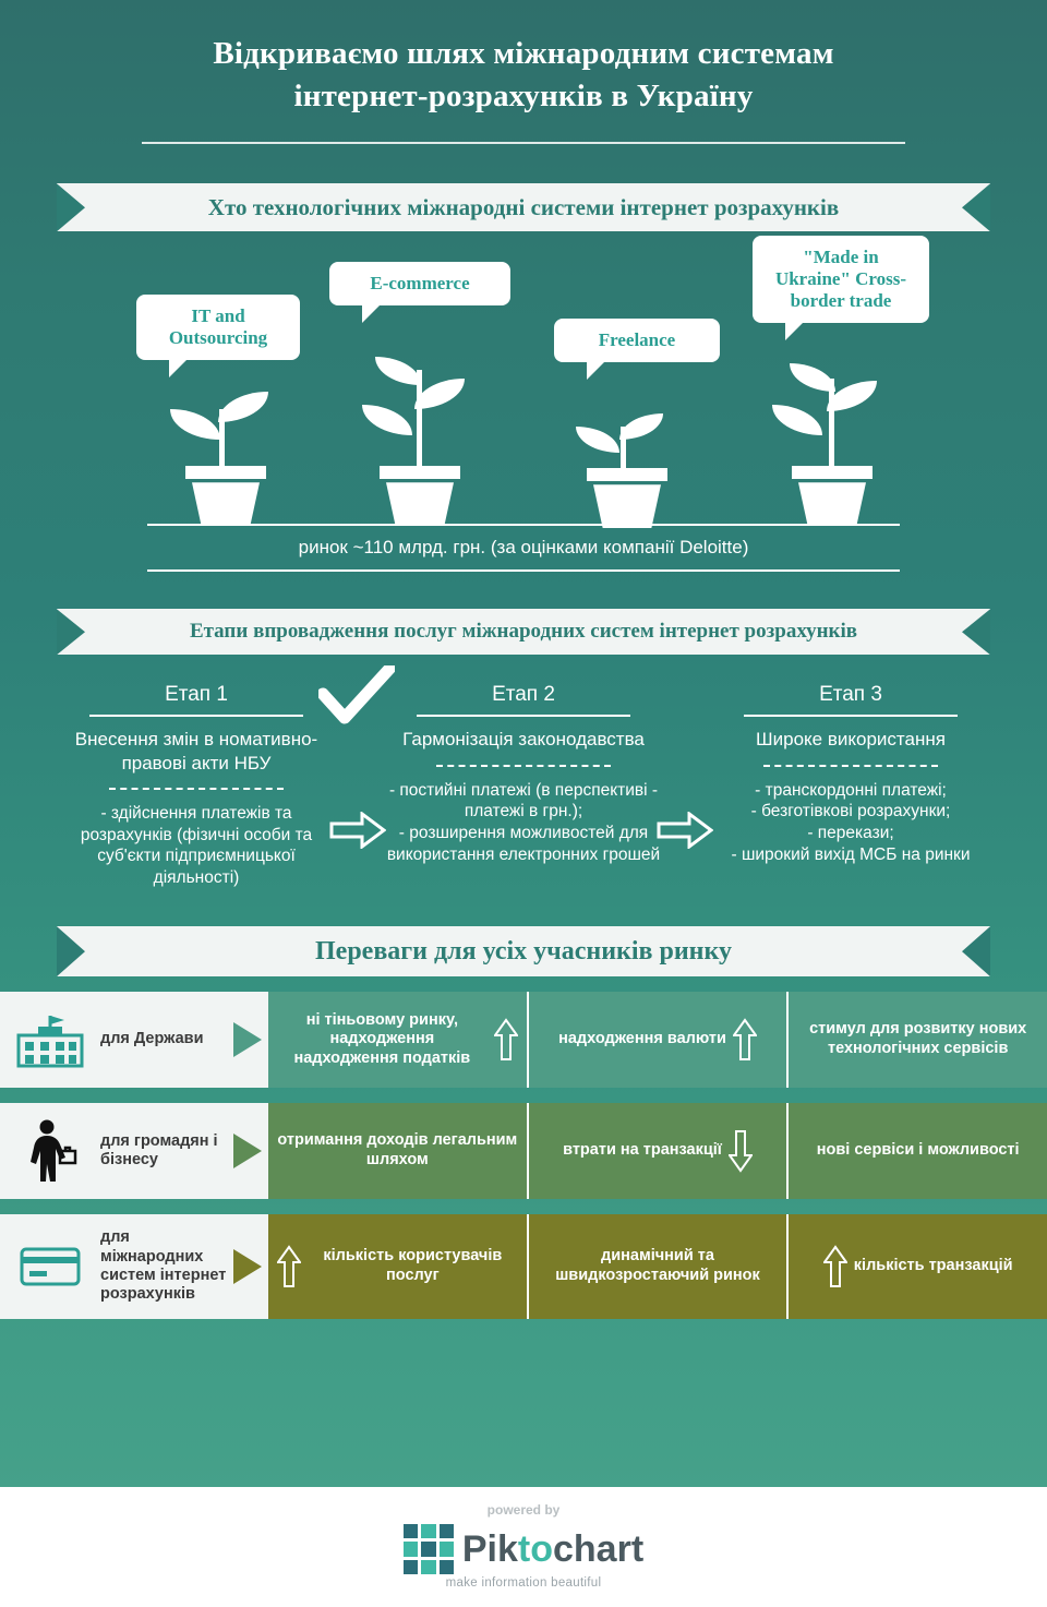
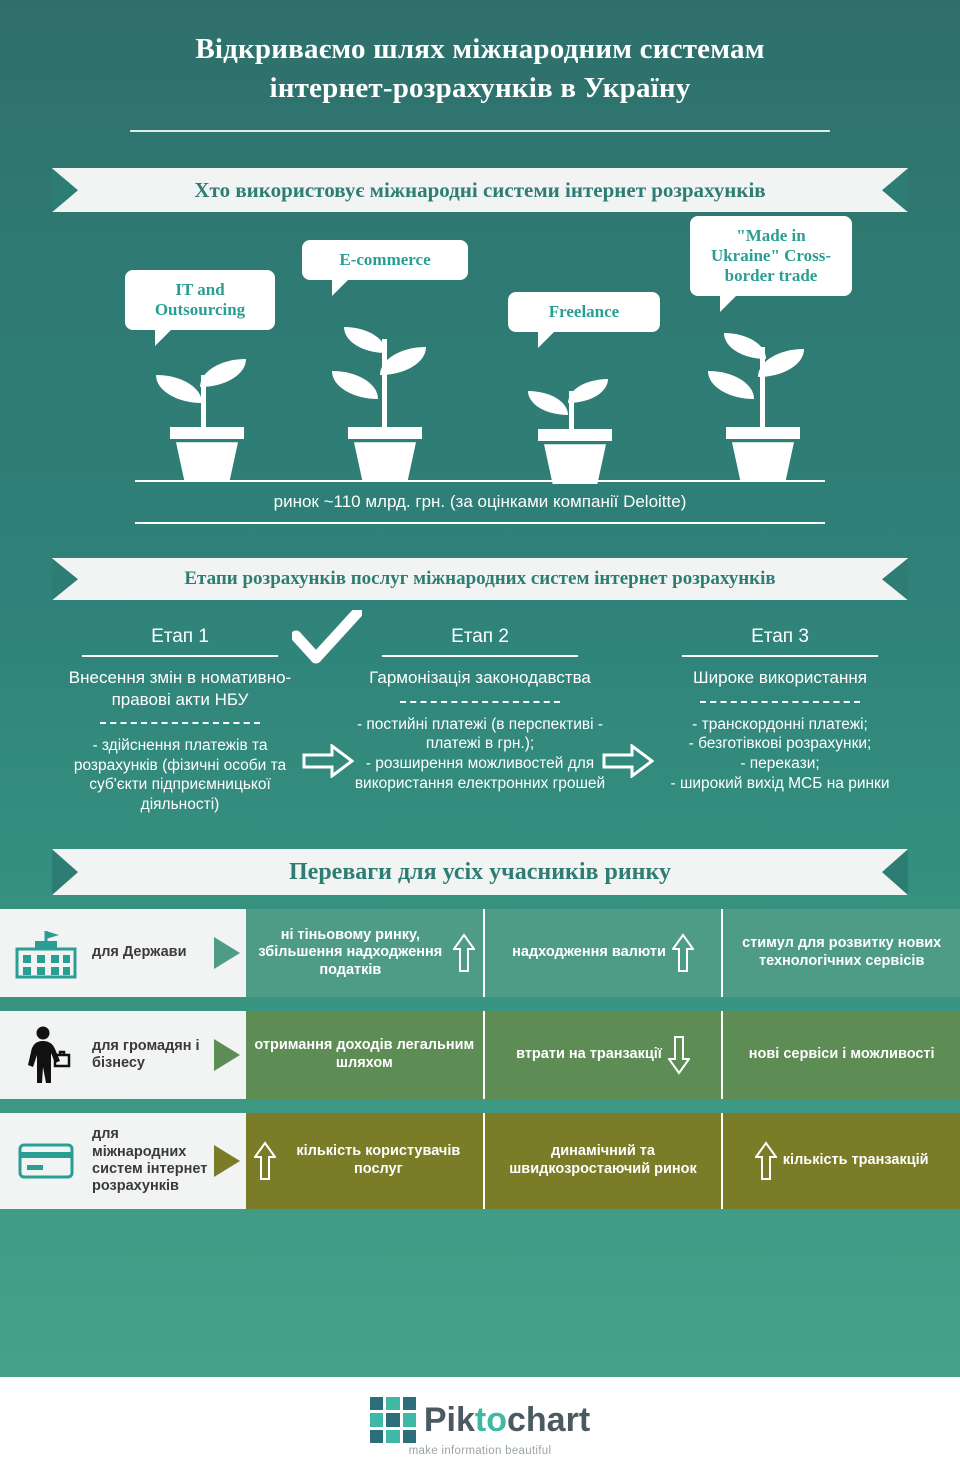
  Відкриваємо шлях міжнародним системам
  інтернет-розрахунків в Україну
- Хто технологічних міжнародні системи інтернет розрахунків
+ Хто використовує міжнародні системи інтернет розрахунків
  IT and Outsourcing
  E-commerce
  Freelance
  "Made in Ukraine" Cross-border trade
  ринок ~110 млрд. грн. (за оцінками компанії Deloitte)
- Етапи впровадження послуг міжнародних систем інтернет розрахунків
+ Етапи розрахунків послуг міжнародних систем інтернет розрахунків
  Етап 1
  Внесення змін в номативно-правові акти НБУ
  - здійснення платежів та розрахунків (фізичні особи та суб'єкти підприємницької діяльності)
  Етап 2
  Гармонізація законодавства
  - постийні платежі (в перспективі - платежі в грн.);
  - розширення можливостей для використання електронних грошей
  Етап 3
  Широке використання
  - транскордонні платежі;
  - безготівкові розрахунки;
  - перекази;
  - широкий вихід МСБ на ринки
  Переваги для усіх учасників ринку
  для Держави
- ні тіньовому ринку, надходження надходження податків
+ ні тіньовому ринку, збільшення надходження податків
  надходження валюти
  стимул для розвитку нових технологічних сервісів
  для громадян і бізнесу
  отримання доходів легальним шляхом
  втрати на транзакції
  нові сервіси і можливості
  для міжнародних систем інтернет розрахунків
  кількість користувачів послуг
  динамічний та швидкозростаючий ринок
  кількість транзакцій
- powered by
  Piktochart
  make information beautiful
